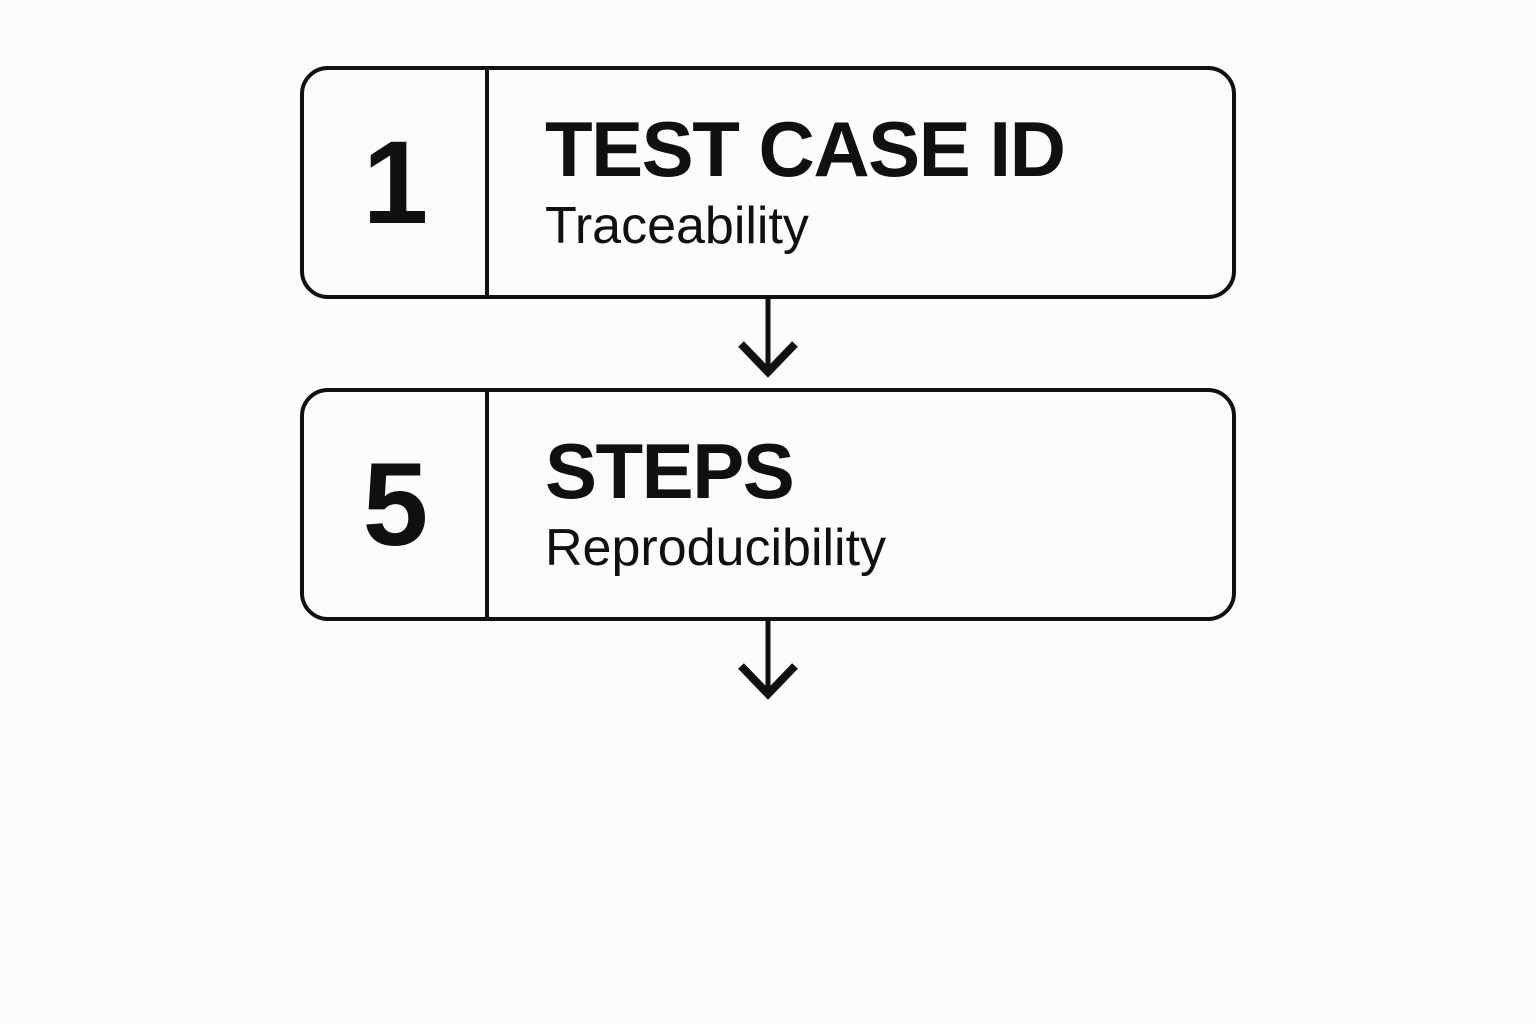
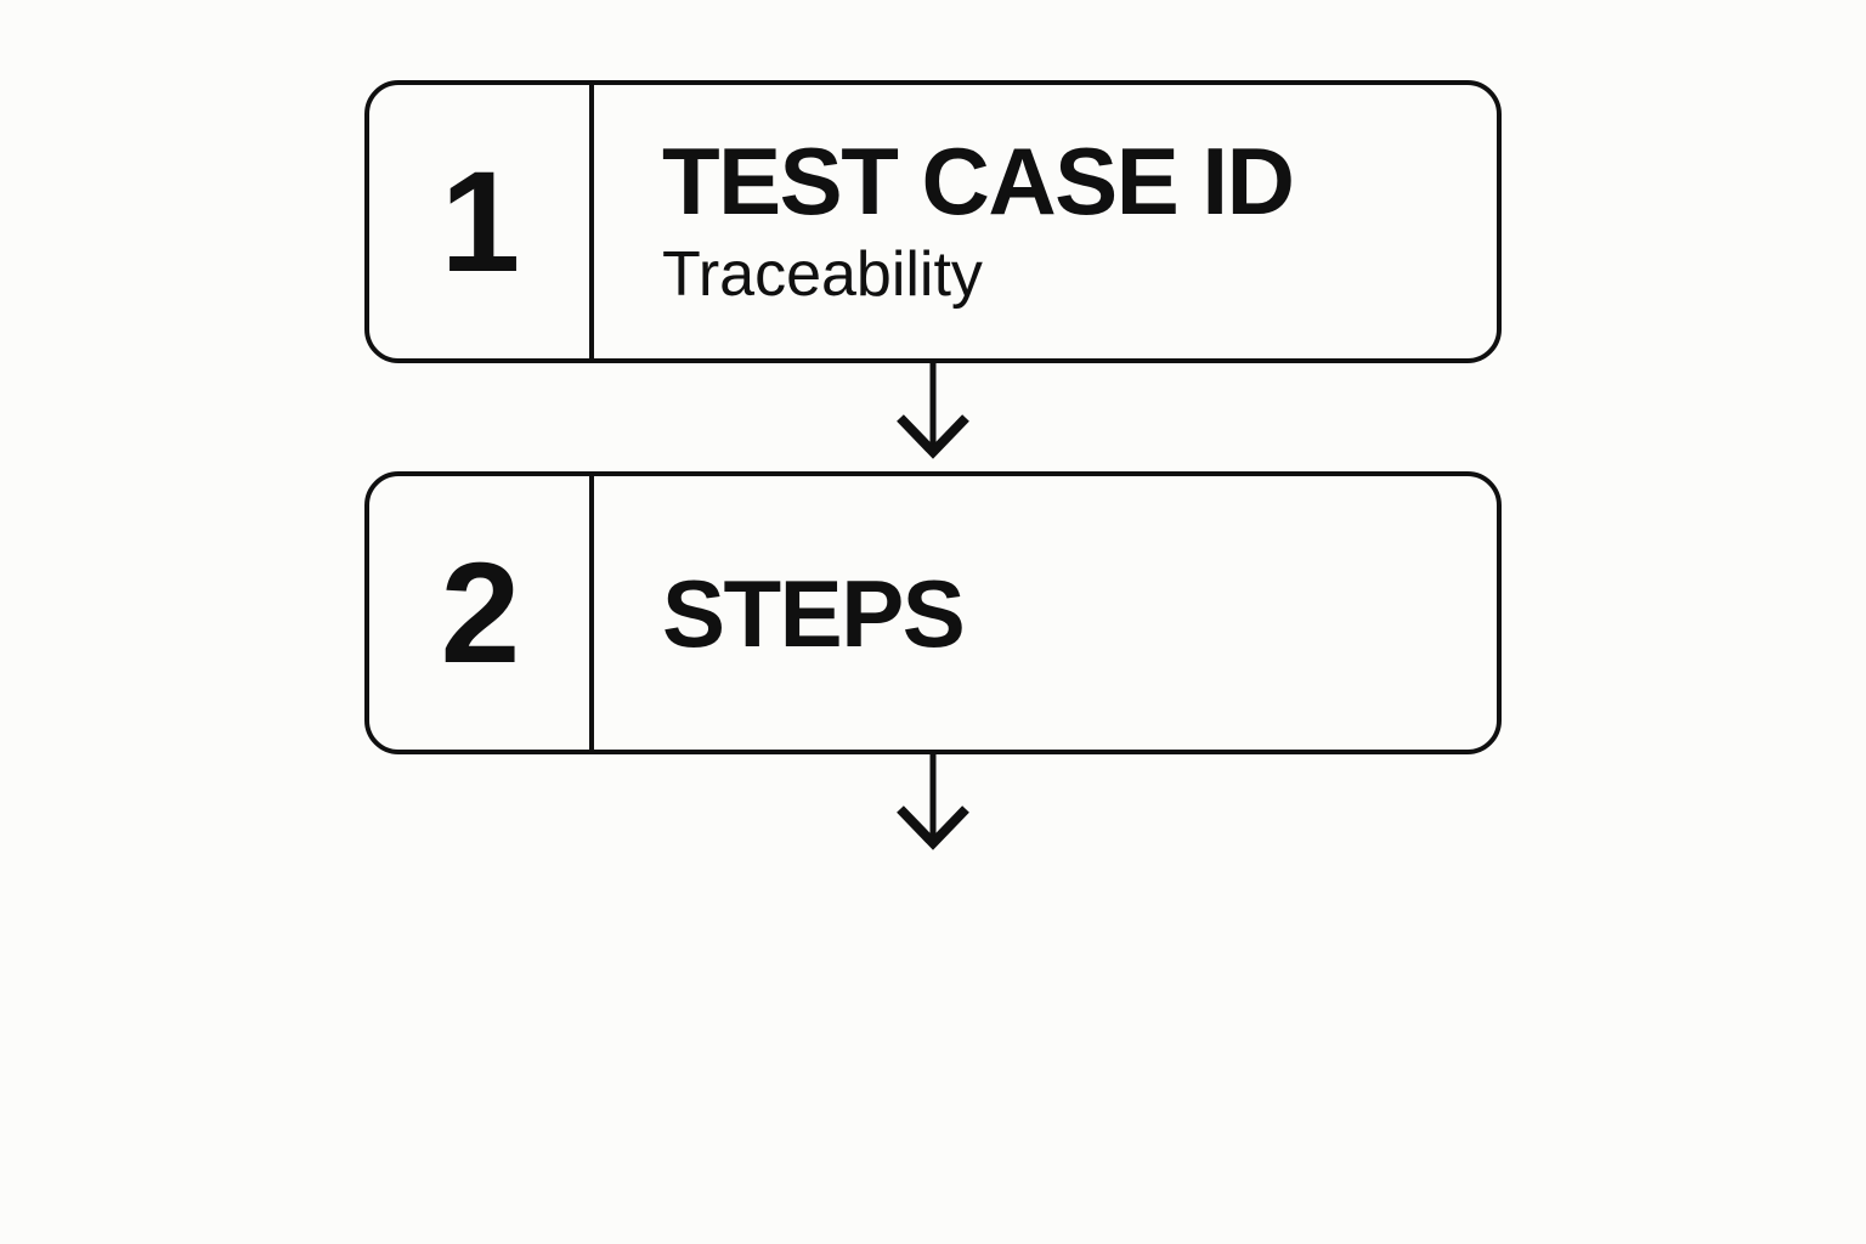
  1
  TEST CASE ID
  Traceability
- 5
+ 2
  STEPS
- Reproducibility
